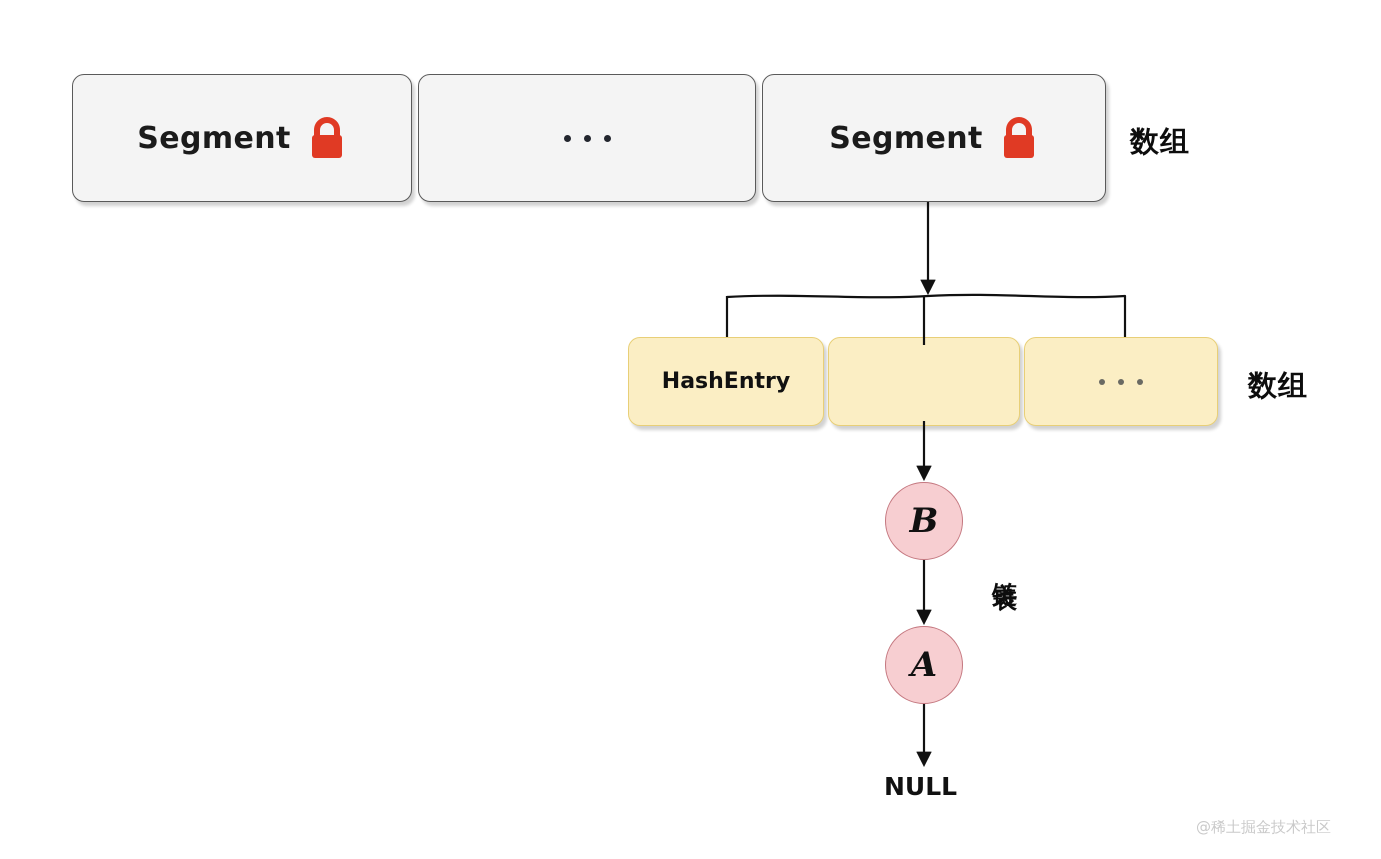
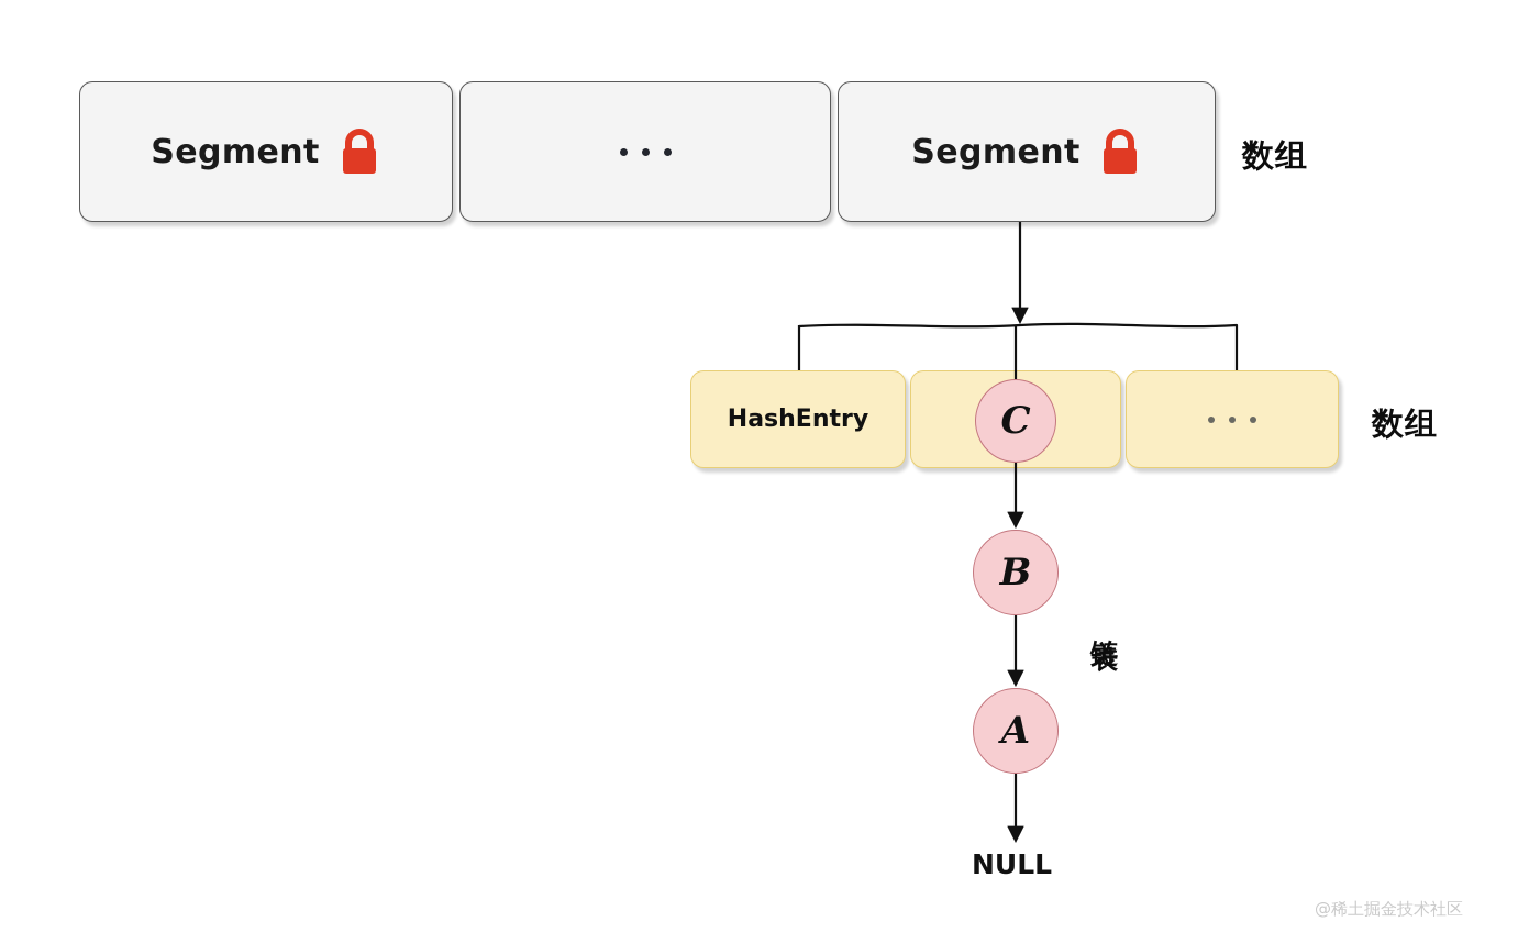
  Segment
  Segment
  数组
  HashEntry
  数组
+ C
  B
  A
  NULL
  @稀土掘金技术社区
